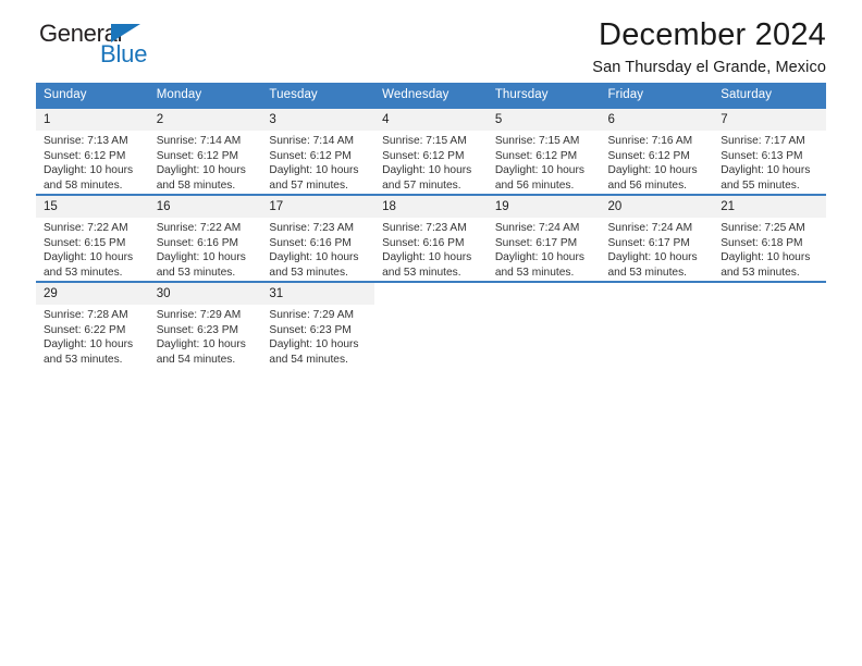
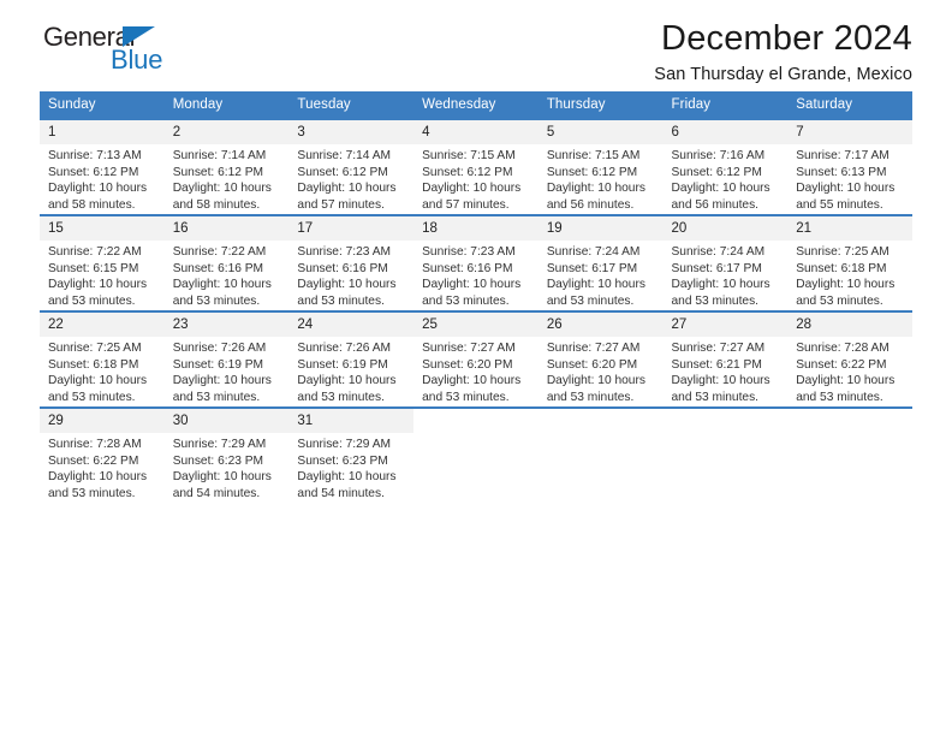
  General
  Blue
  December 2024
  San Thursday el Grande, Mexico
  Sunday	Monday	Tuesday	Wednesday	Thursday	Friday	Saturday
  1Sunrise: 7:13 AMSunset: 6:12 PMDaylight: 10 hours and 58 minutes.	2Sunrise: 7:14 AMSunset: 6:12 PMDaylight: 10 hours and 58 minutes.	3Sunrise: 7:14 AMSunset: 6:12 PMDaylight: 10 hours and 57 minutes.	4Sunrise: 7:15 AMSunset: 6:12 PMDaylight: 10 hours and 57 minutes.	5Sunrise: 7:15 AMSunset: 6:12 PMDaylight: 10 hours and 56 minutes.	6Sunrise: 7:16 AMSunset: 6:12 PMDaylight: 10 hours and 56 minutes.	7Sunrise: 7:17 AMSunset: 6:13 PMDaylight: 10 hours and 55 minutes.
  15Sunrise: 7:22 AMSunset: 6:15 PMDaylight: 10 hours and 53 minutes.	16Sunrise: 7:22 AMSunset: 6:16 PMDaylight: 10 hours and 53 minutes.	17Sunrise: 7:23 AMSunset: 6:16 PMDaylight: 10 hours and 53 minutes.	18Sunrise: 7:23 AMSunset: 6:16 PMDaylight: 10 hours and 53 minutes.	19Sunrise: 7:24 AMSunset: 6:17 PMDaylight: 10 hours and 53 minutes.	20Sunrise: 7:24 AMSunset: 6:17 PMDaylight: 10 hours and 53 minutes.	21Sunrise: 7:25 AMSunset: 6:18 PMDaylight: 10 hours and 53 minutes.
+ 22Sunrise: 7:25 AMSunset: 6:18 PMDaylight: 10 hours and 53 minutes.	23Sunrise: 7:26 AMSunset: 6:19 PMDaylight: 10 hours and 53 minutes.	24Sunrise: 7:26 AMSunset: 6:19 PMDaylight: 10 hours and 53 minutes.	25Sunrise: 7:27 AMSunset: 6:20 PMDaylight: 10 hours and 53 minutes.	26Sunrise: 7:27 AMSunset: 6:20 PMDaylight: 10 hours and 53 minutes.	27Sunrise: 7:27 AMSunset: 6:21 PMDaylight: 10 hours and 53 minutes.	28Sunrise: 7:28 AMSunset: 6:22 PMDaylight: 10 hours and 53 minutes.
  29Sunrise: 7:28 AMSunset: 6:22 PMDaylight: 10 hours and 53 minutes.	30Sunrise: 7:29 AMSunset: 6:23 PMDaylight: 10 hours and 54 minutes.	31Sunrise: 7:29 AMSunset: 6:23 PMDaylight: 10 hours and 54 minutes.
